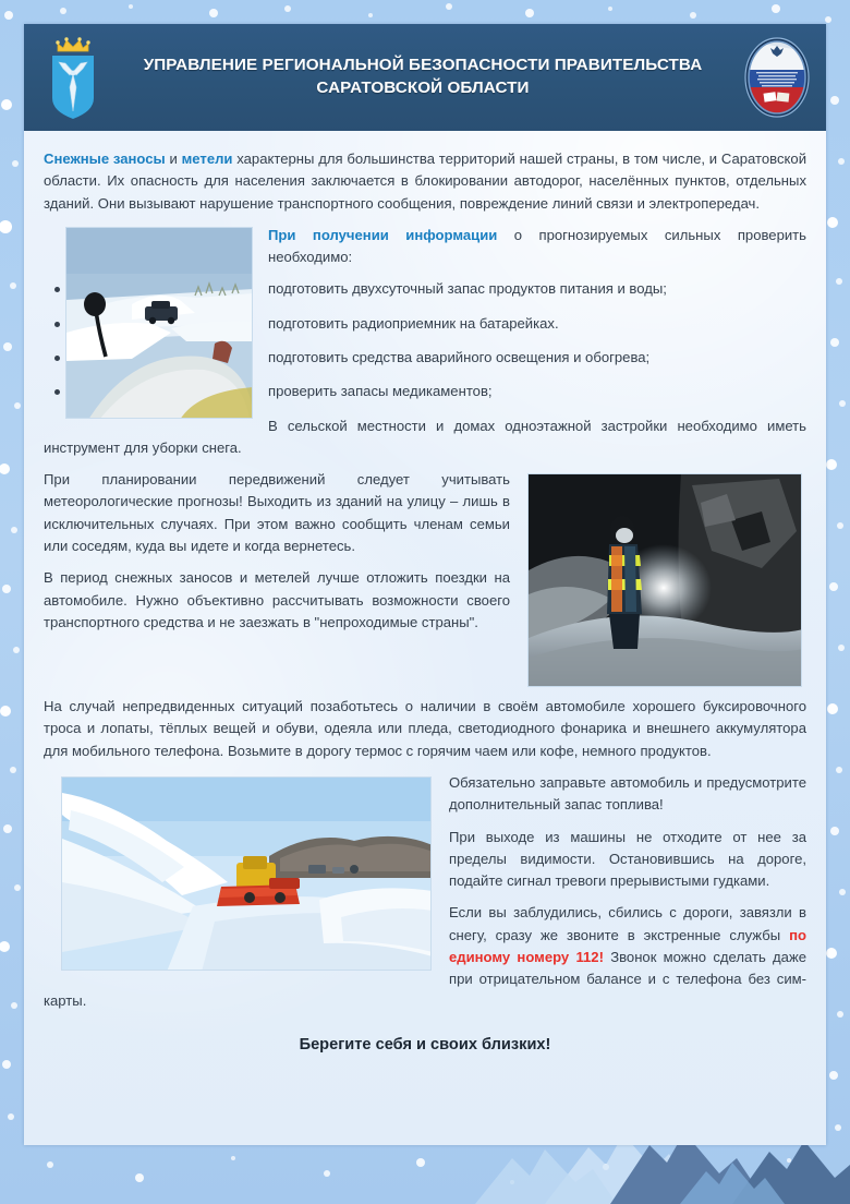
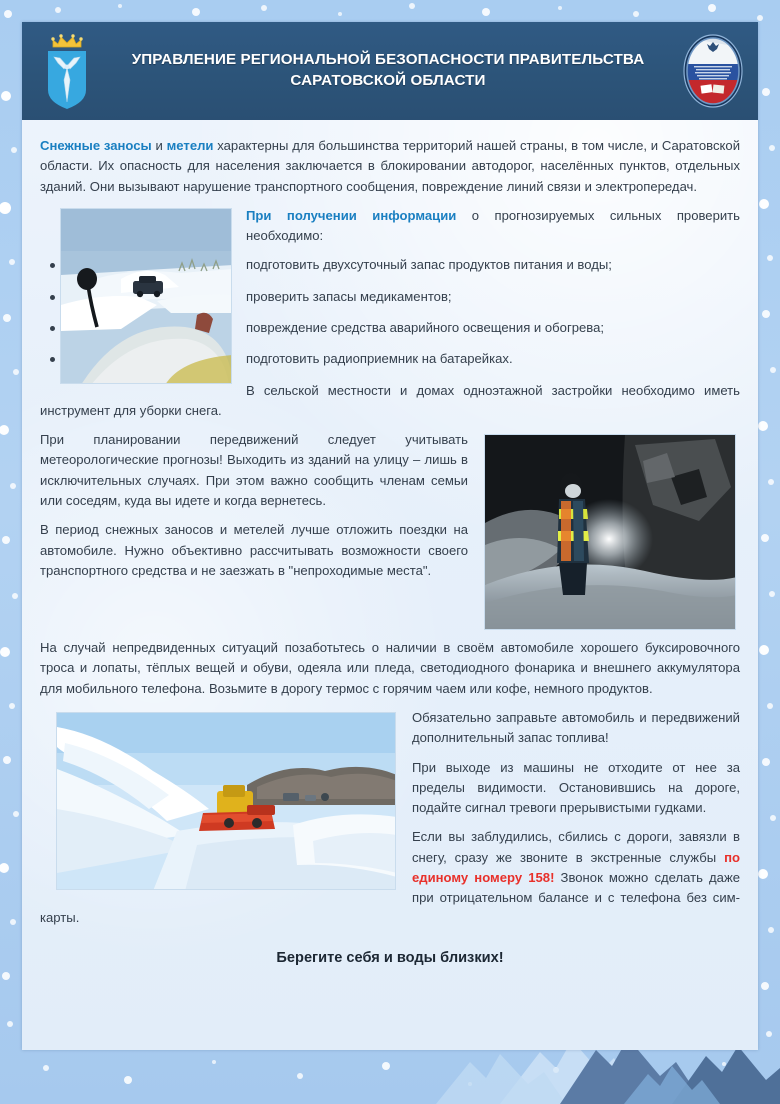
  УПРАВЛЕНИЕ РЕГИОНАЛЬНОЙ БЕЗОПАСНОСТИ ПРАВИТЕЛЬСТВА
  САРАТОВСКОЙ ОБЛАСТИ
  Снежные заносы и метели характерны для большинства территорий нашей страны, в том числе, и Саратовской области. Их опасность для населения заключается в блокировании автодорог, населённых пунктов, отдельных зданий. Они вызывают нарушение транспортного сообщения, повреждение линий связи и электропередач.
  При получении информации о прогнозируемых сильных проверить необходимо:
  подготовить двухсуточный запас продуктов питания и воды;
- подготовить радиоприемник на батарейках.
+ проверить запасы медикаментов;
- подготовить средства аварийного освещения и обогрева;
+ повреждение средства аварийного освещения и обогрева;
- проверить запасы медикаментов;
+ подготовить радиоприемник на батарейках.
  В сельской местности и домах одноэтажной застройки необходимо иметь инструмент для уборки снега.
  При планировании передвижений следует учитывать метеорологические прогнозы! Выходить из зданий на улицу – лишь в исключительных случаях. При этом важно сообщить членам семьи или соседям, куда вы идете и когда вернетесь.
- В период снежных заносов и метелей лучше отложить поездки на автомобиле. Нужно объективно рассчитывать возможности своего транспортного средства и не заезжать в "непроходимые страны".
+ В период снежных заносов и метелей лучше отложить поездки на автомобиле. Нужно объективно рассчитывать возможности своего транспортного средства и не заезжать в "непроходимые места".
  На случай непредвиденных ситуаций позаботьтесь о наличии в своём автомобиле хорошего буксировочного троса и лопаты, тёплых вещей и обуви, одеяла или пледа, светодиодного фонарика и внешнего аккумулятора для мобильного телефона. Возьмите в дорогу термос с горячим чаем или кофе, немного продуктов.
- Обязательно заправьте автомобиль и предусмотрите дополнительный запас топлива!
+ Обязательно заправьте автомобиль и передвижений дополнительный запас топлива!
  При выходе из машины не отходите от нее за пределы видимости. Остановившись на дороге, подайте сигнал тревоги прерывистыми гудками.
- Если вы заблудились, сбились с дороги, завязли в снегу, сразу же звоните в экстренные службы по единому номеру 112! Звонок можно сделать даже при отрицательном балансе и с телефона без сим-карты.
+ Если вы заблудились, сбились с дороги, завязли в снегу, сразу же звоните в экстренные службы по единому номеру 158! Звонок можно сделать даже при отрицательном балансе и с телефона без сим-карты.
- Берегите себя и своих близких!
+ Берегите себя и воды близких!
